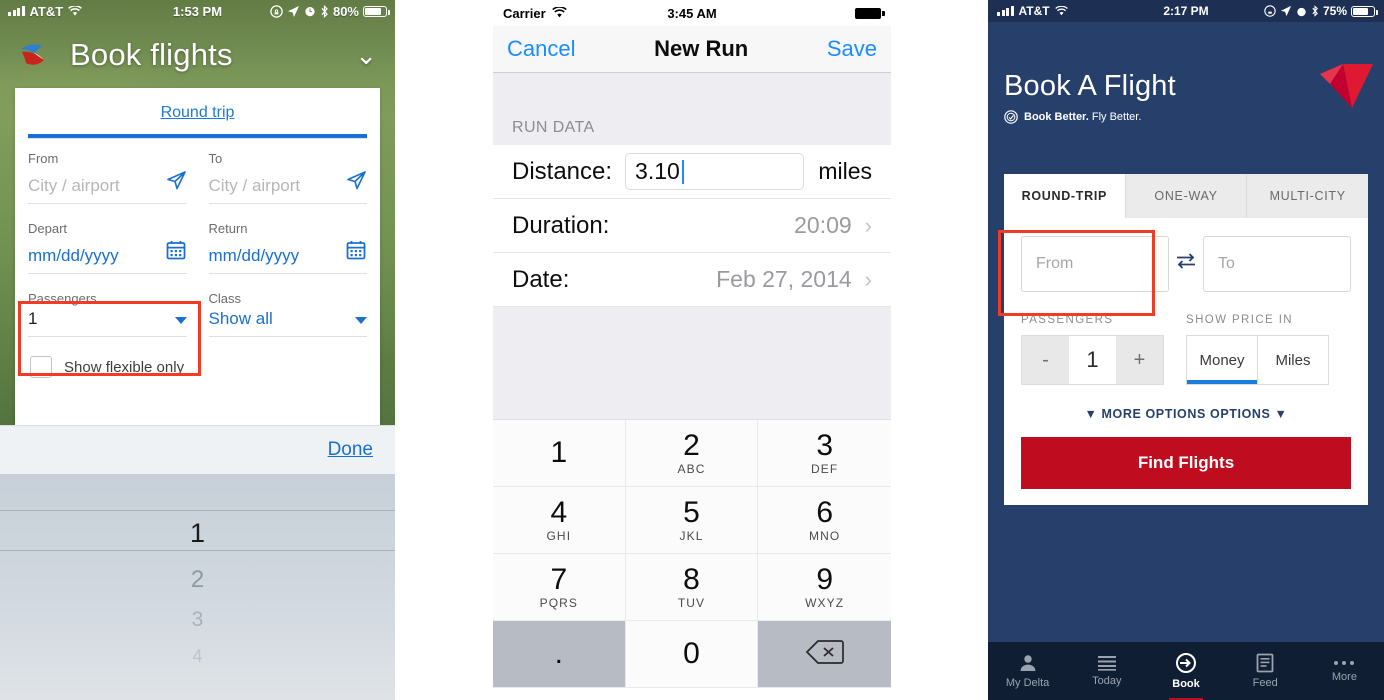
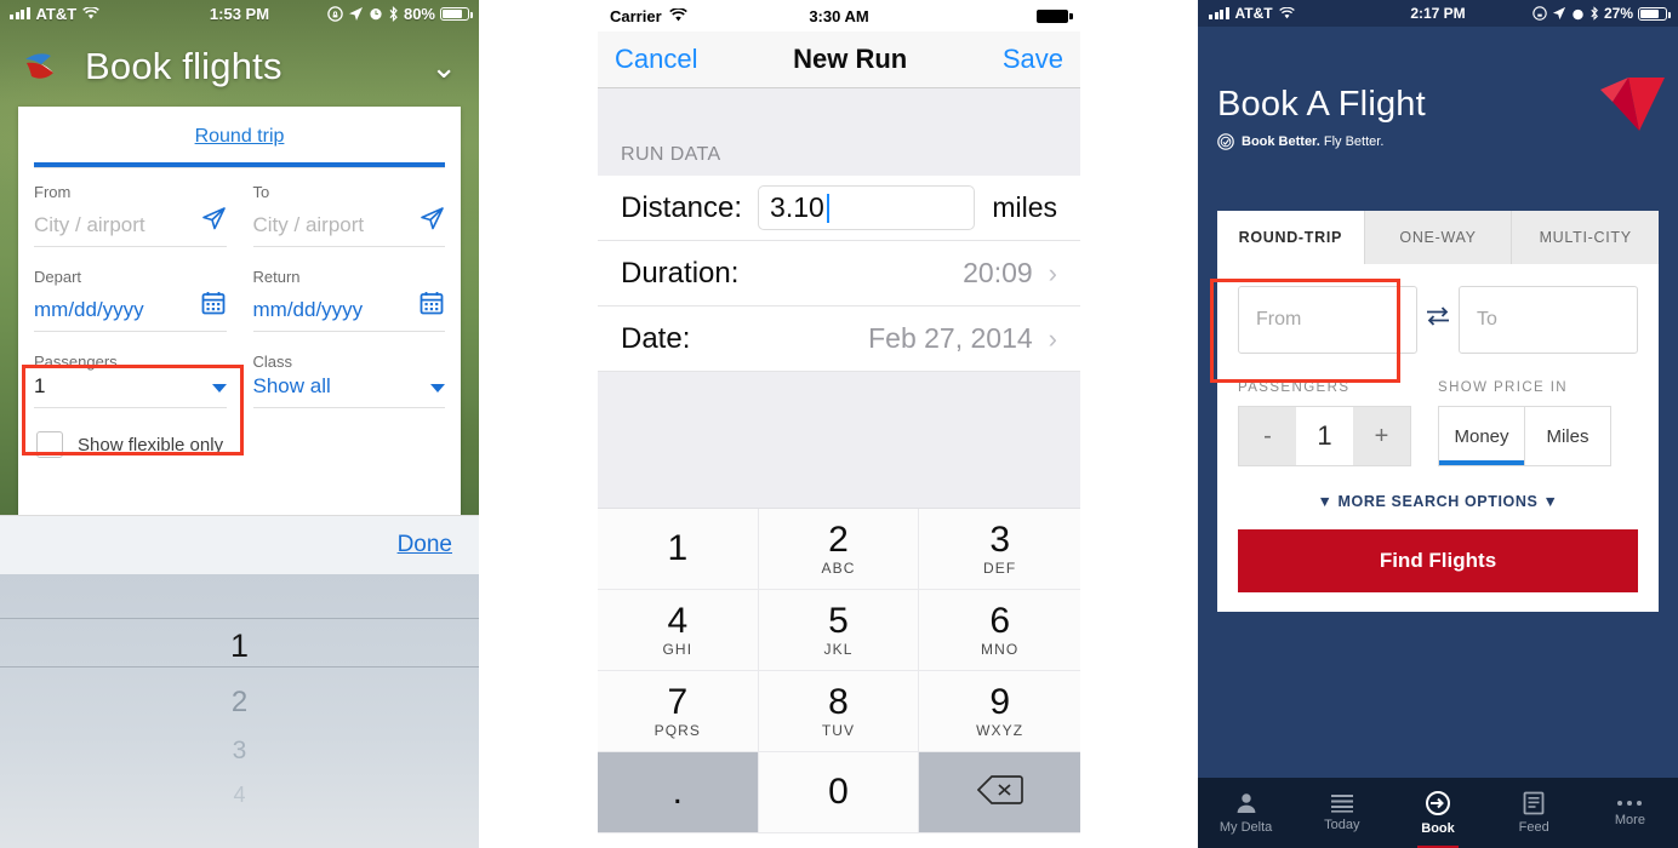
  AT&T
  1:53 PM
  80%
  Book flights
  ⌄
  Round trip
  From
  City / airport
  To
  City / airport
  Depart
  mm/dd/yyyy
  Return
  mm/dd/yyyy
  Passengers
  1
  Class
  Show all
  Show flexible only
  Done
  1
  2
  3
  4
  Carrier
- 3:45 AM
+ 3:30 AM
  Cancel
  New Run
  Save
  RUN DATA
  Distance:
  3.10
  miles
  Duration:
  20:09
  ›
  Date:
  Feb 27, 2014
  ›
  1
  2
  ABC
  3
  DEF
  4
  GHI
  5
  JKL
  6
  MNO
  7
  PQRS
  8
  TUV
  9
  WXYZ
  .
  0
  AT&T
  2:17 PM
- 75%
+ 27%
  Book A Flight
  Book Better. Fly Better.
  ROUND-TRIP
  ONE-WAY
  MULTI-CITY
  From
  To
  PASSENGERS
  -
  1
  +
  SHOW PRICE IN
  Money
  Miles
- ▼ MORE OPTIONS OPTIONS ▼
+ ▼ MORE SEARCH OPTIONS ▼
  Find Flights
  My Delta
  Today
  Book
  Feed
  More
